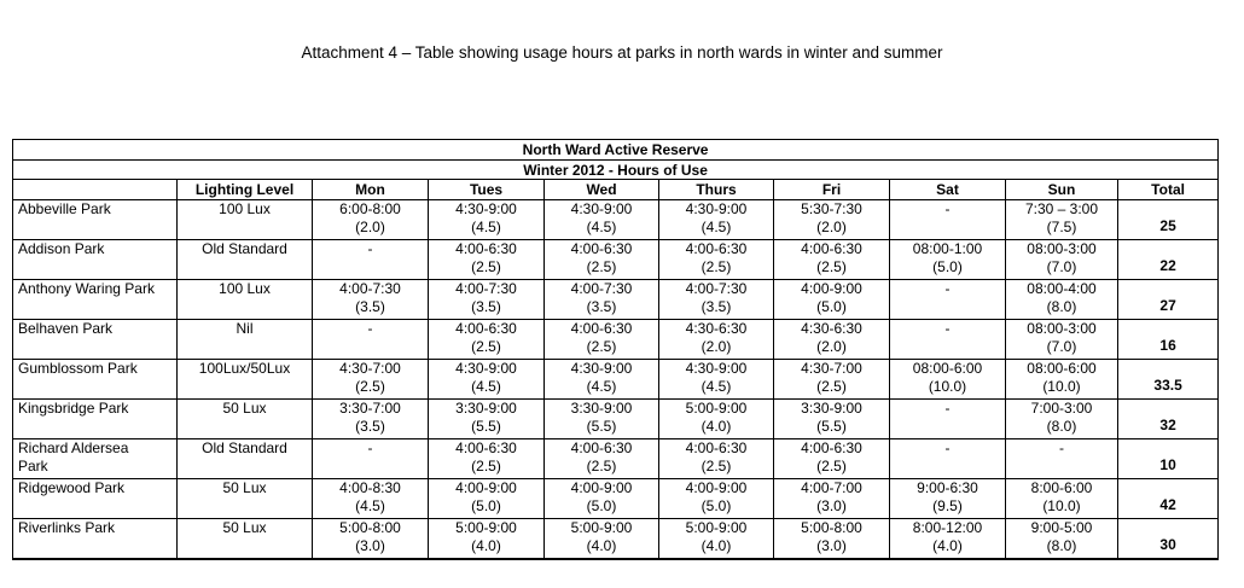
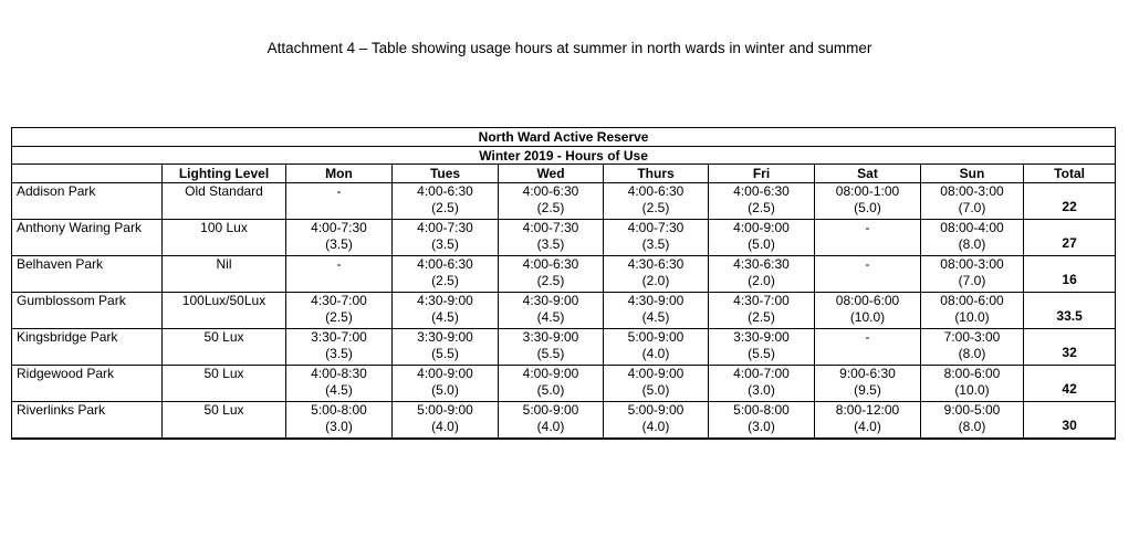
- Attachment 4 – Table showing usage hours at parks in north wards in winter and summer
+ Attachment 4 – Table showing usage hours at summer in north wards in winter and summer
  North Ward Active Reserve
- Winter 2012 - Hours of Use
+ Winter 2019 - Hours of Use
  	Lighting Level	Mon	Tues	Wed	Thurs	Fri	Sat	Sun	Total
- Abbeville Park	100 Lux	6:00-8:00(2.0)	4:30-9:00(4.5)	4:30-9:00(4.5)	4:30-9:00(4.5)	5:30-7:30(2.0)	-	7:30 – 3:00(7.5)	25
  Addison Park	Old Standard	-	4:00-6:30(2.5)	4:00-6:30(2.5)	4:00-6:30(2.5)	4:00-6:30(2.5)	08:00-1:00(5.0)	08:00-3:00(7.0)	22
  Anthony Waring Park	100 Lux	4:00-7:30(3.5)	4:00-7:30(3.5)	4:00-7:30(3.5)	4:00-7:30(3.5)	4:00-9:00(5.0)	-	08:00-4:00(8.0)	27
  Belhaven Park	Nil	-	4:00-6:30(2.5)	4:00-6:30(2.5)	4:30-6:30(2.0)	4:30-6:30(2.0)	-	08:00-3:00(7.0)	16
  Gumblossom Park	100Lux/50Lux	4:30-7:00(2.5)	4:30-9:00(4.5)	4:30-9:00(4.5)	4:30-9:00(4.5)	4:30-7:00(2.5)	08:00-6:00(10.0)	08:00-6:00(10.0)	33.5
  Kingsbridge Park	50 Lux	3:30-7:00(3.5)	3:30-9:00(5.5)	3:30-9:00(5.5)	5:00-9:00(4.0)	3:30-9:00(5.5)	-	7:00-3:00(8.0)	32
- Richard Aldersea Park	Old Standard	-	4:00-6:30(2.5)	4:00-6:30(2.5)	4:00-6:30(2.5)	4:00-6:30(2.5)	-	-	10
  Ridgewood Park	50 Lux	4:00-8:30(4.5)	4:00-9:00(5.0)	4:00-9:00(5.0)	4:00-9:00(5.0)	4:00-7:00(3.0)	9:00-6:30(9.5)	8:00-6:00(10.0)	42
  Riverlinks Park	50 Lux	5:00-8:00(3.0)	5:00-9:00(4.0)	5:00-9:00(4.0)	5:00-9:00(4.0)	5:00-8:00(3.0)	8:00-12:00(4.0)	9:00-5:00(8.0)	30
